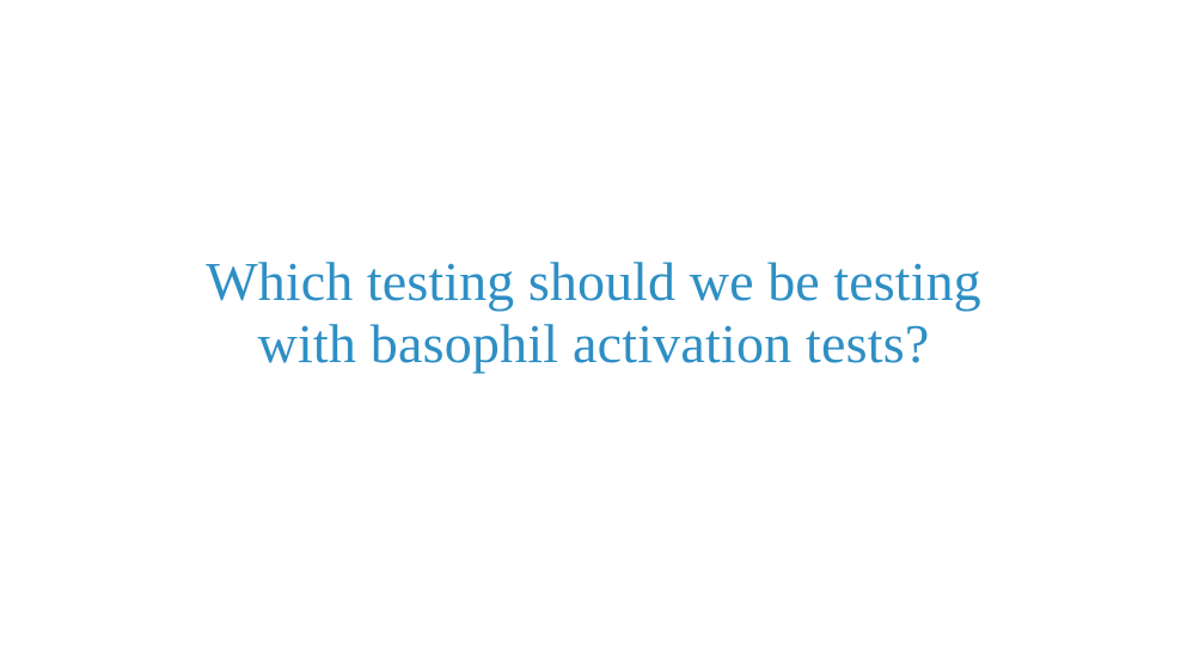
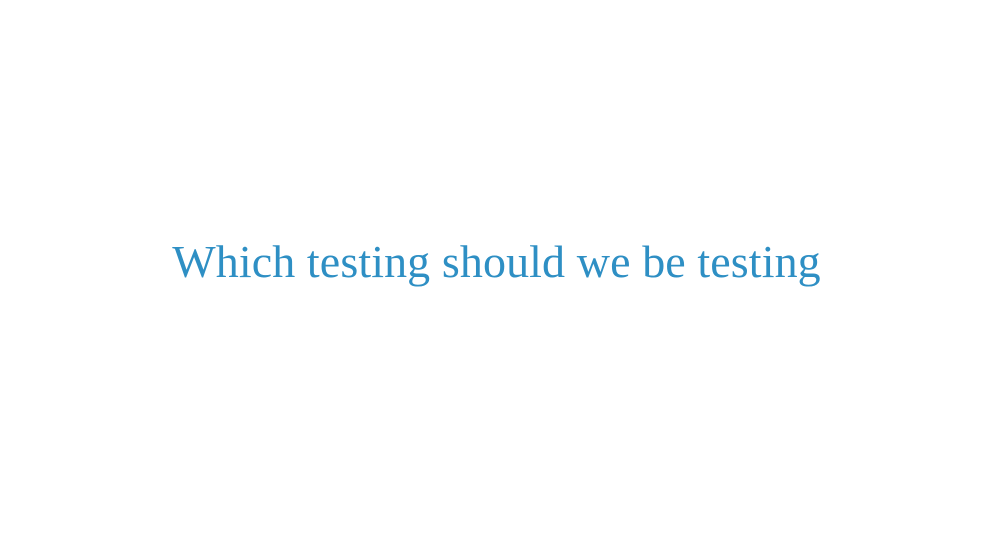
  Which testing should we be testing
- with basophil activation tests?
